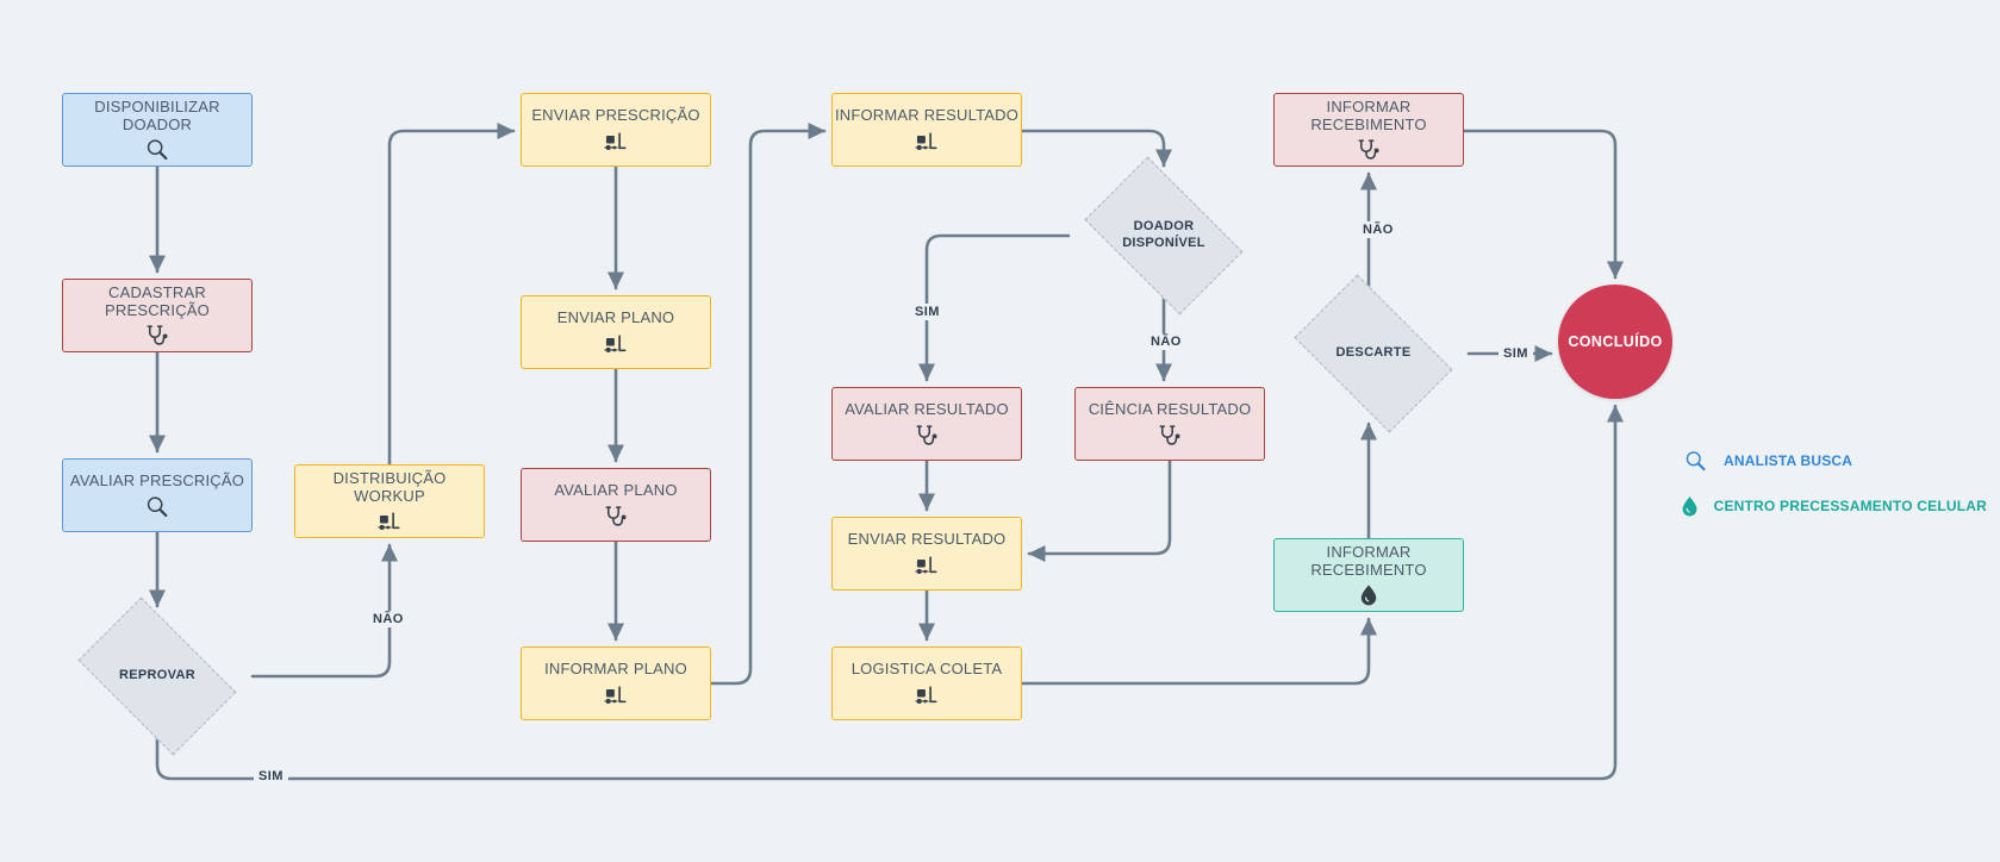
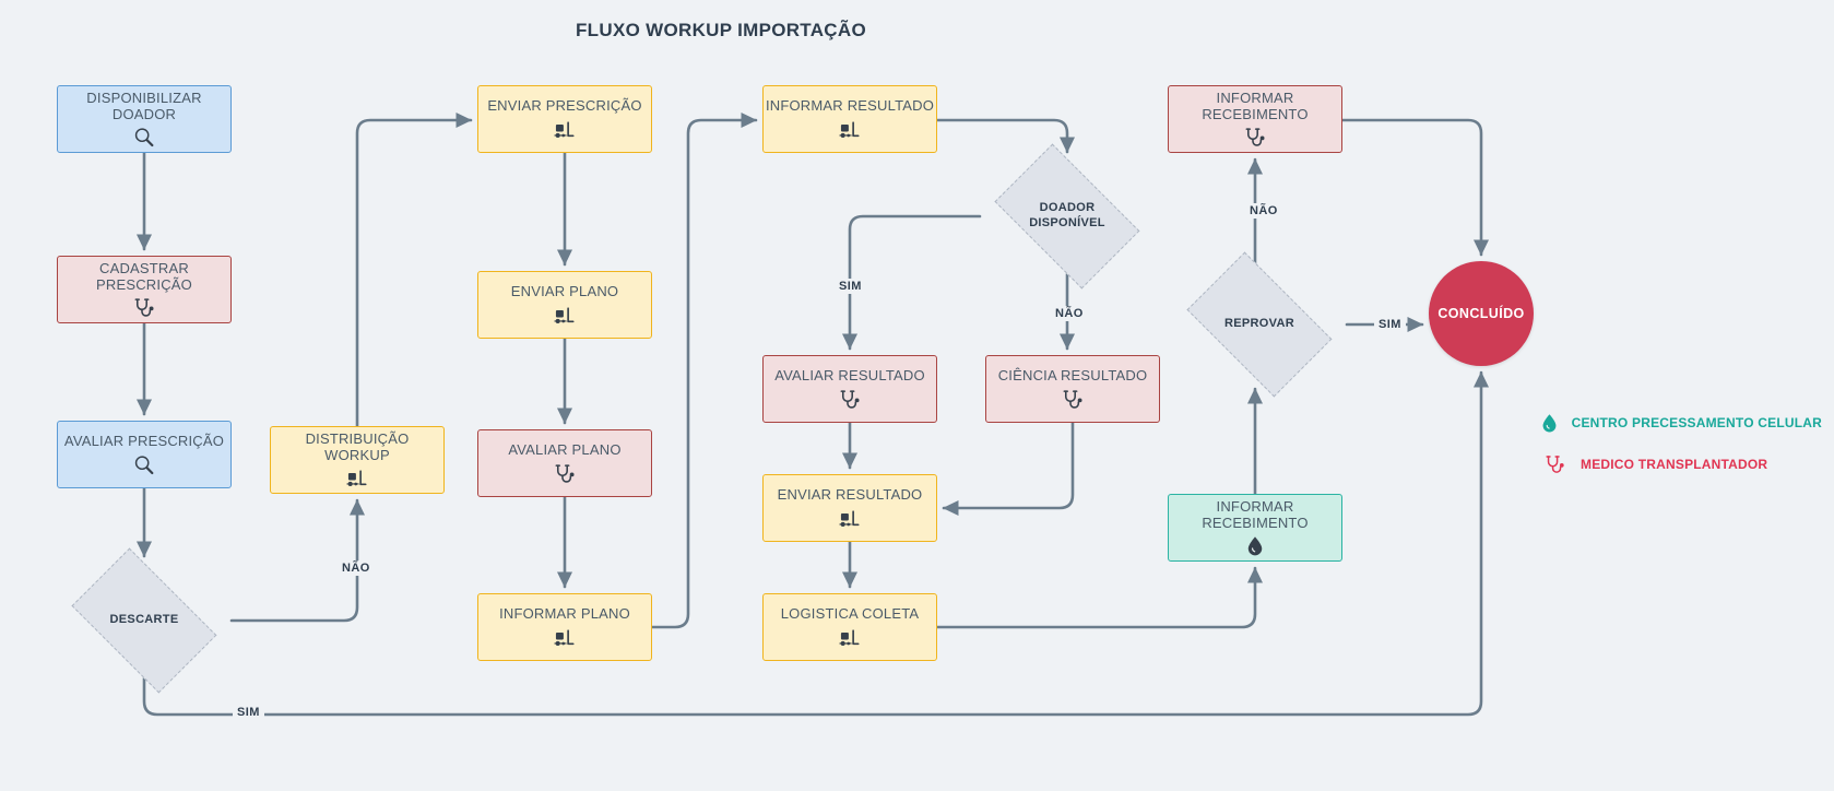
+ FLUXO WORKUP IMPORTAÇÃO
  DISPONIBILIZAR DOADOR
  CADASTRAR PRESCRIÇÃO
  AVALIAR PRESCRIÇÃO
  DISTRIBUIÇÃO WORKUP
  ENVIAR PRESCRIÇÃO
  ENVIAR PLANO
  AVALIAR PLANO
  INFORMAR PLANO
  INFORMAR RESULTADO
  AVALIAR RESULTADO
  CIÊNCIA RESULTADO
  ENVIAR RESULTADO
  LOGISTICA COLETA
  INFORMAR RECEBIMENTO
  INFORMAR RECEBIMENTO
- REPROVAR
+ DESCARTE
  DOADOR
  DISPONÍVEL
- DESCARTE
+ REPROVAR
  CONCLUÍDO
  NÃO
  SIM
  SIM
  NÃO
  NÃO
  SIM
- ANALISTA BUSCA
  CENTRO PRECESSAMENTO CELULAR
+ MEDICO TRANSPLANTADOR
